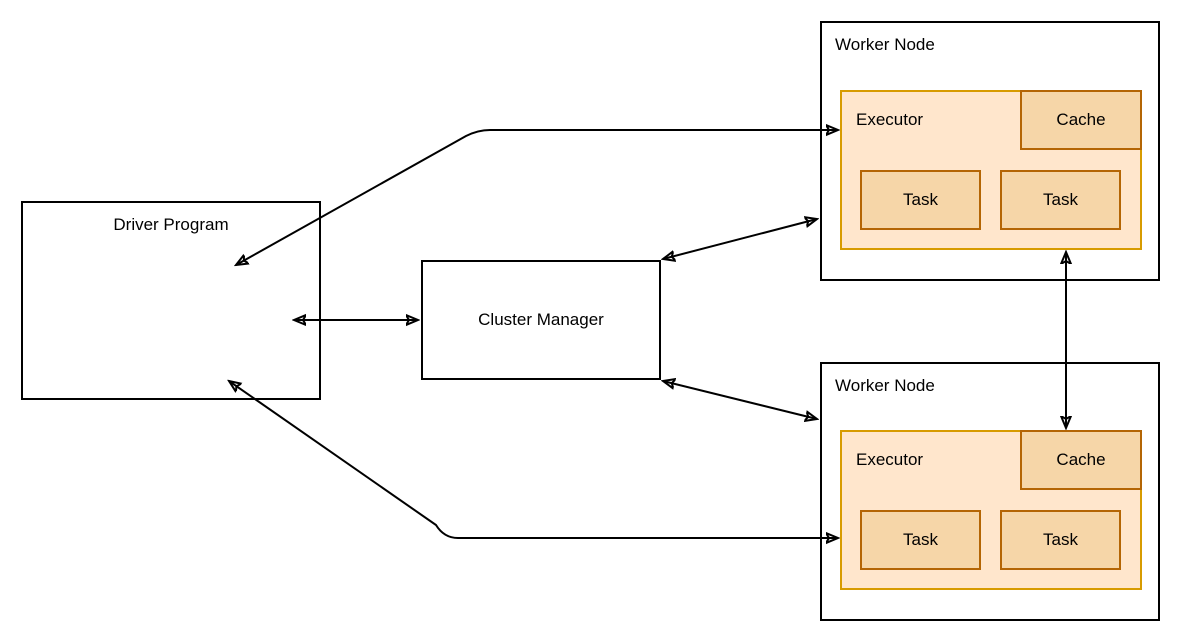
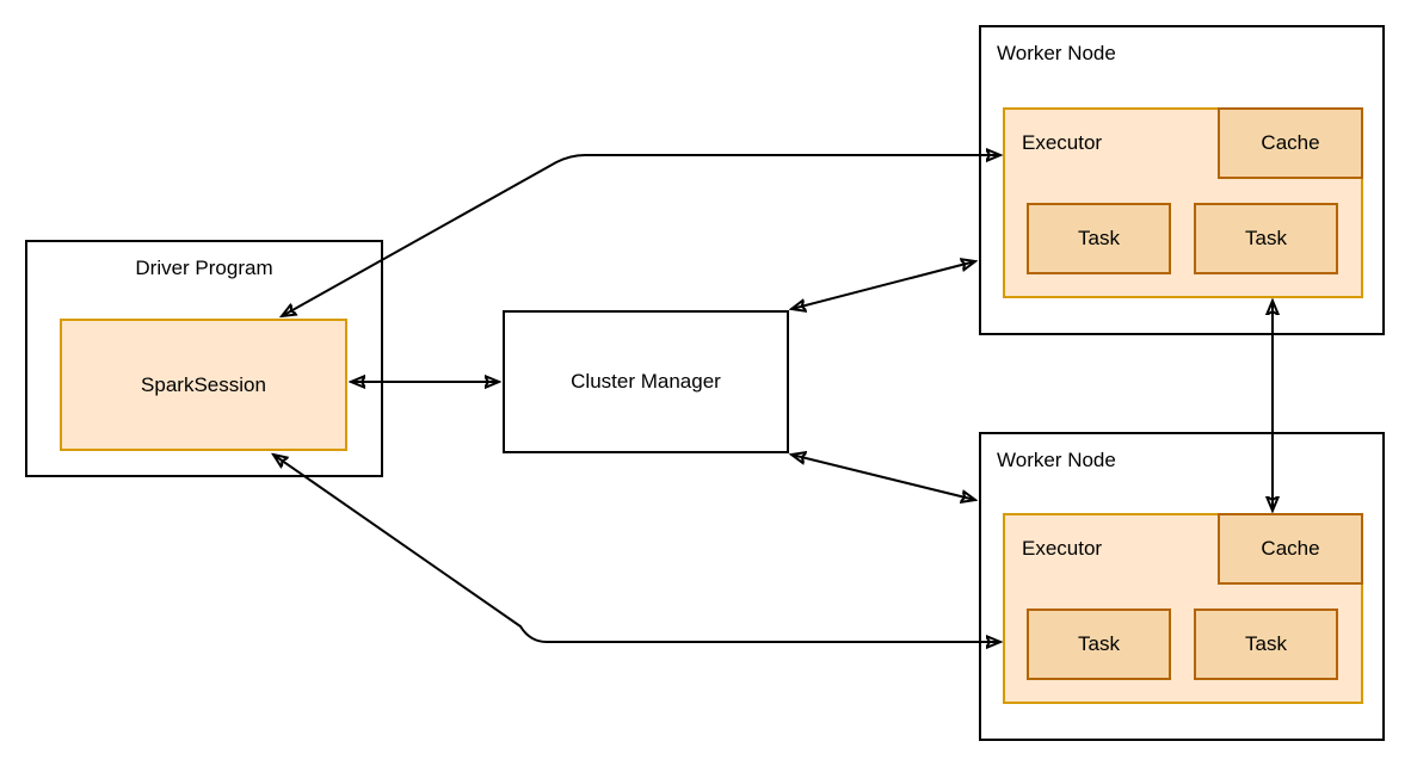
  Driver Program
+ SparkSession
  Cluster Manager
  Worker Node
  Executor
  Cache
  Task
  Task
  Worker Node
  Executor
  Cache
  Task
  Task
